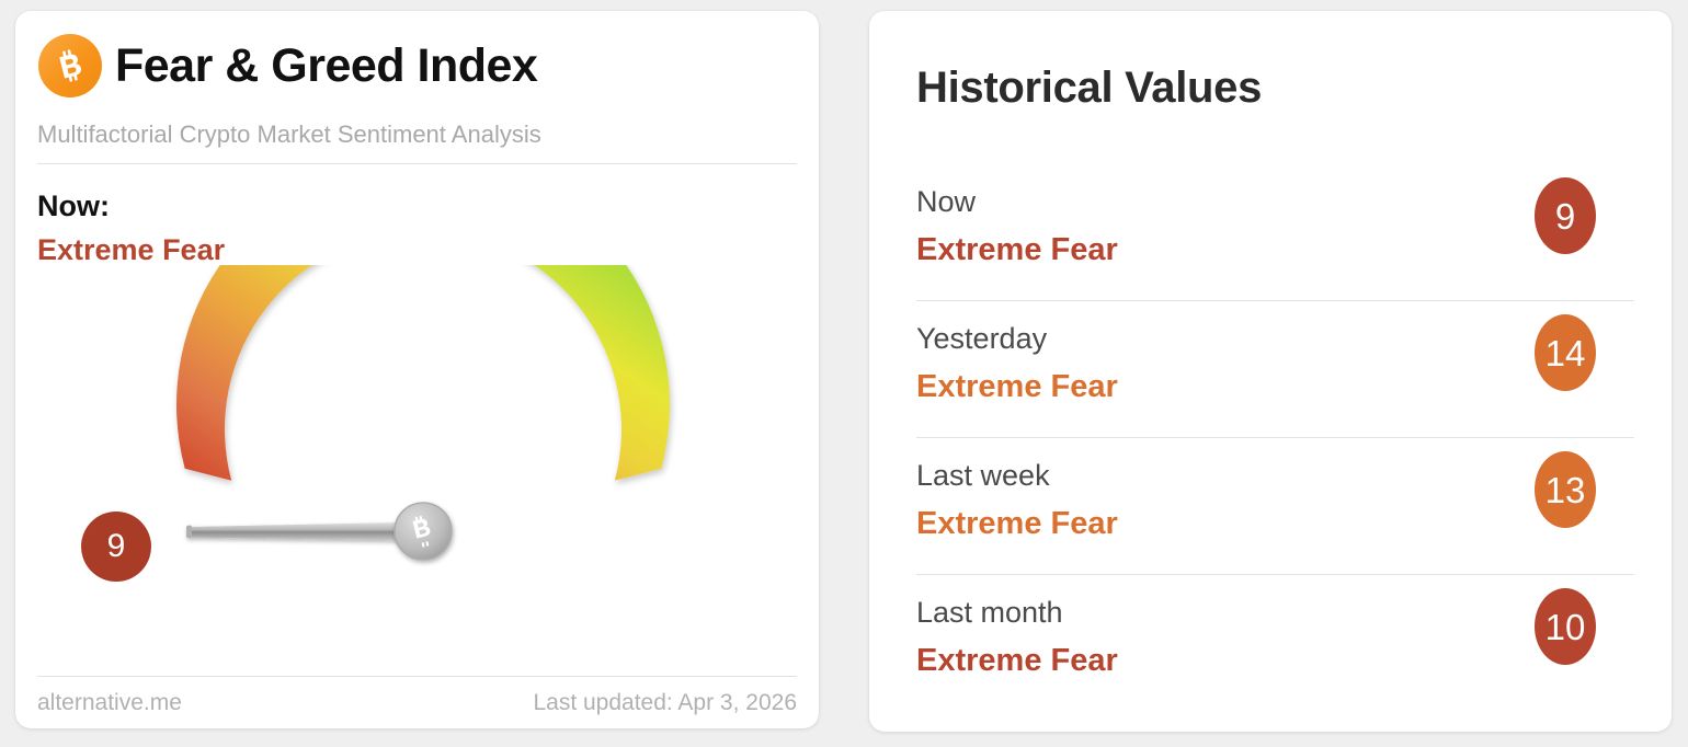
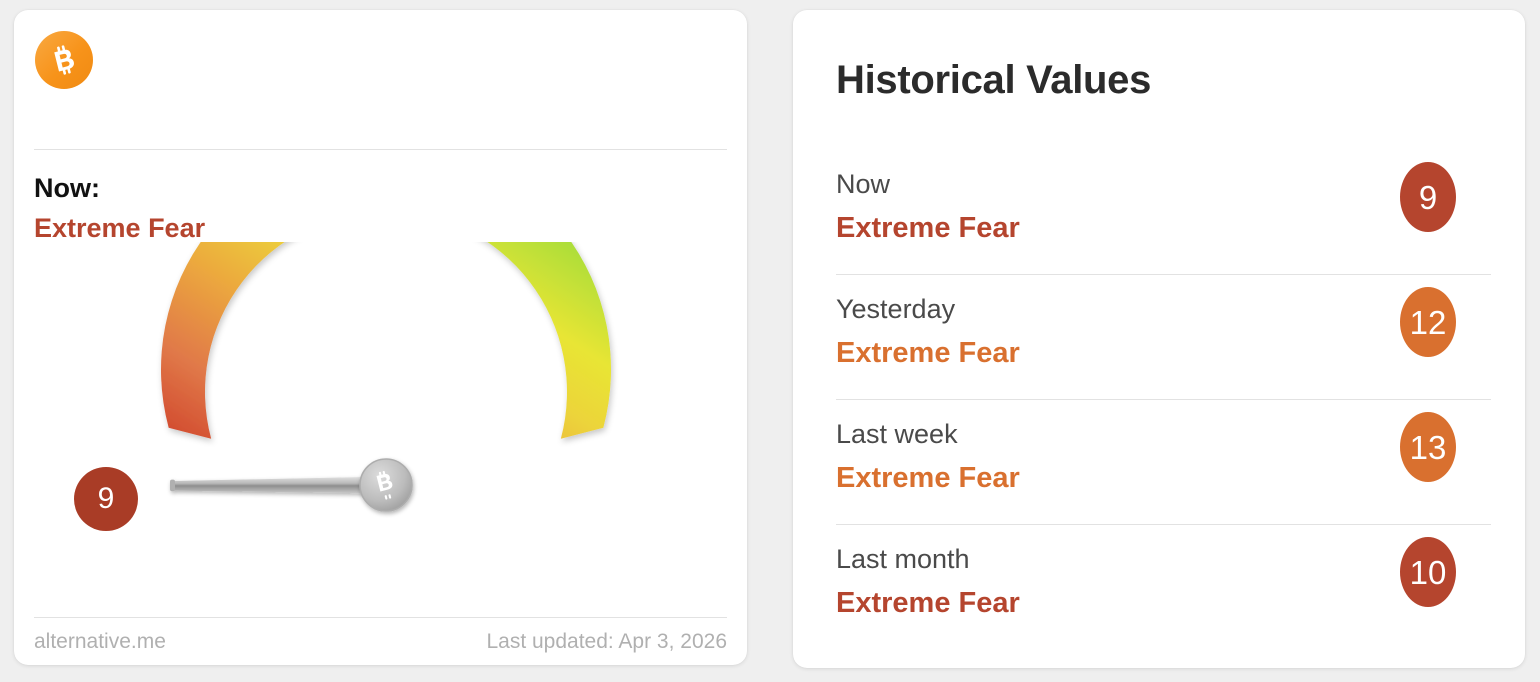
- Fear & Greed Index
- Multifactorial Crypto Market Sentiment Analysis
  Now:
  Extreme Fear
  9
  alternative.me
  Last updated: Apr 3, 2026
  Historical Values
  Now
  Extreme Fear
  9
  Yesterday
  Extreme Fear
- 14
+ 12
  Last week
  Extreme Fear
  13
  Last month
  Extreme Fear
  10
